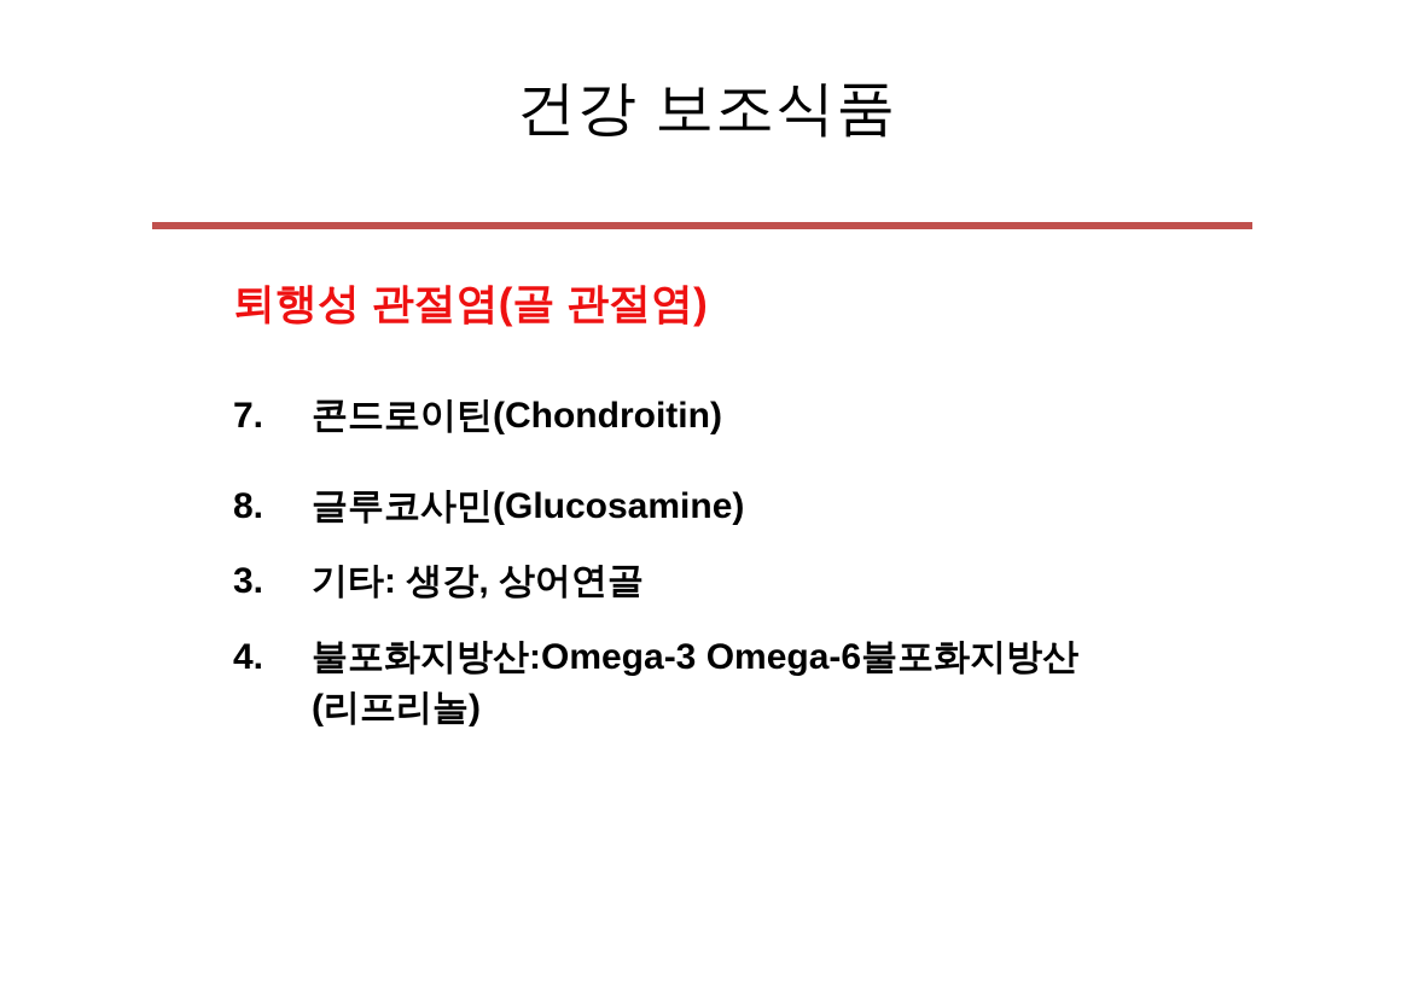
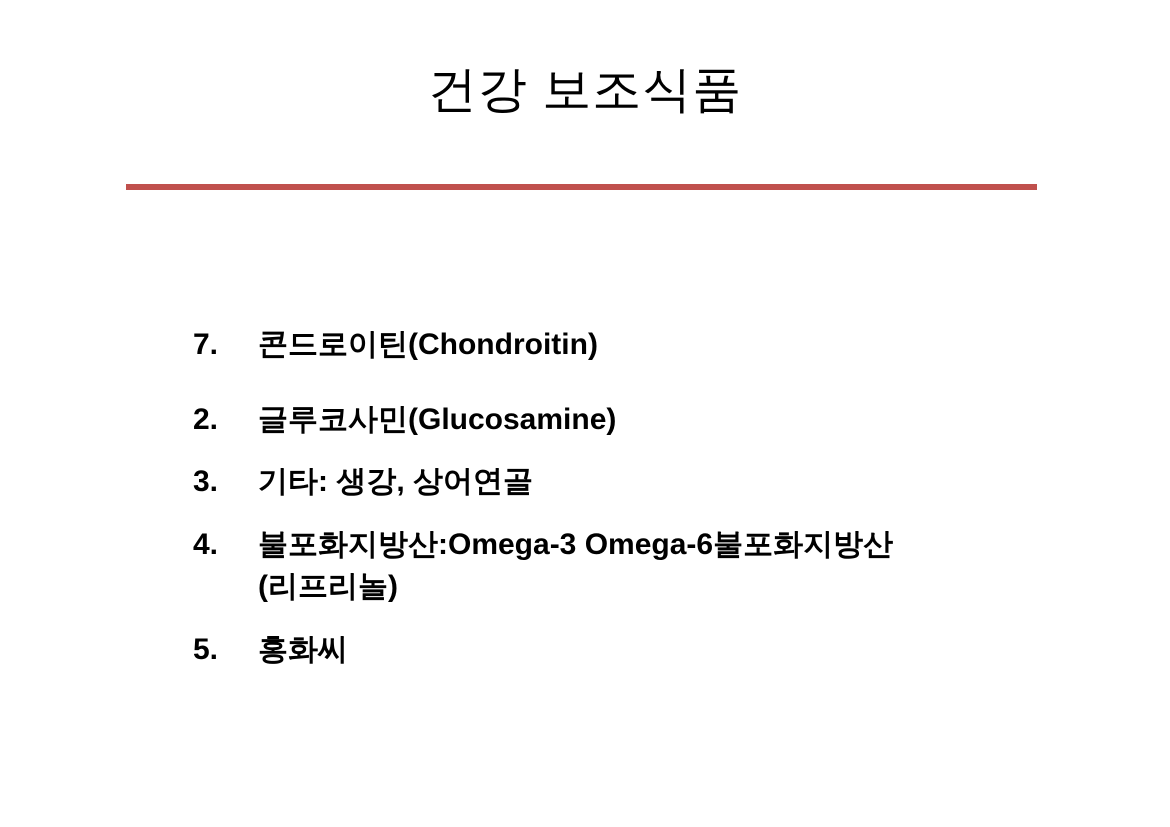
  건강 보조식품
- 퇴행성 관절염(골 관절염)
  7.
  콘드로이틴(Chondroitin)
- 8.
+ 2.
  글루코사민(Glucosamine)
  3.
  기타: 생강, 상어연골
  4.
  불포화지방산:Omega-3 Omega-6불포화지방산
  (리프리놀)
+ 5.
+ 홍화씨
